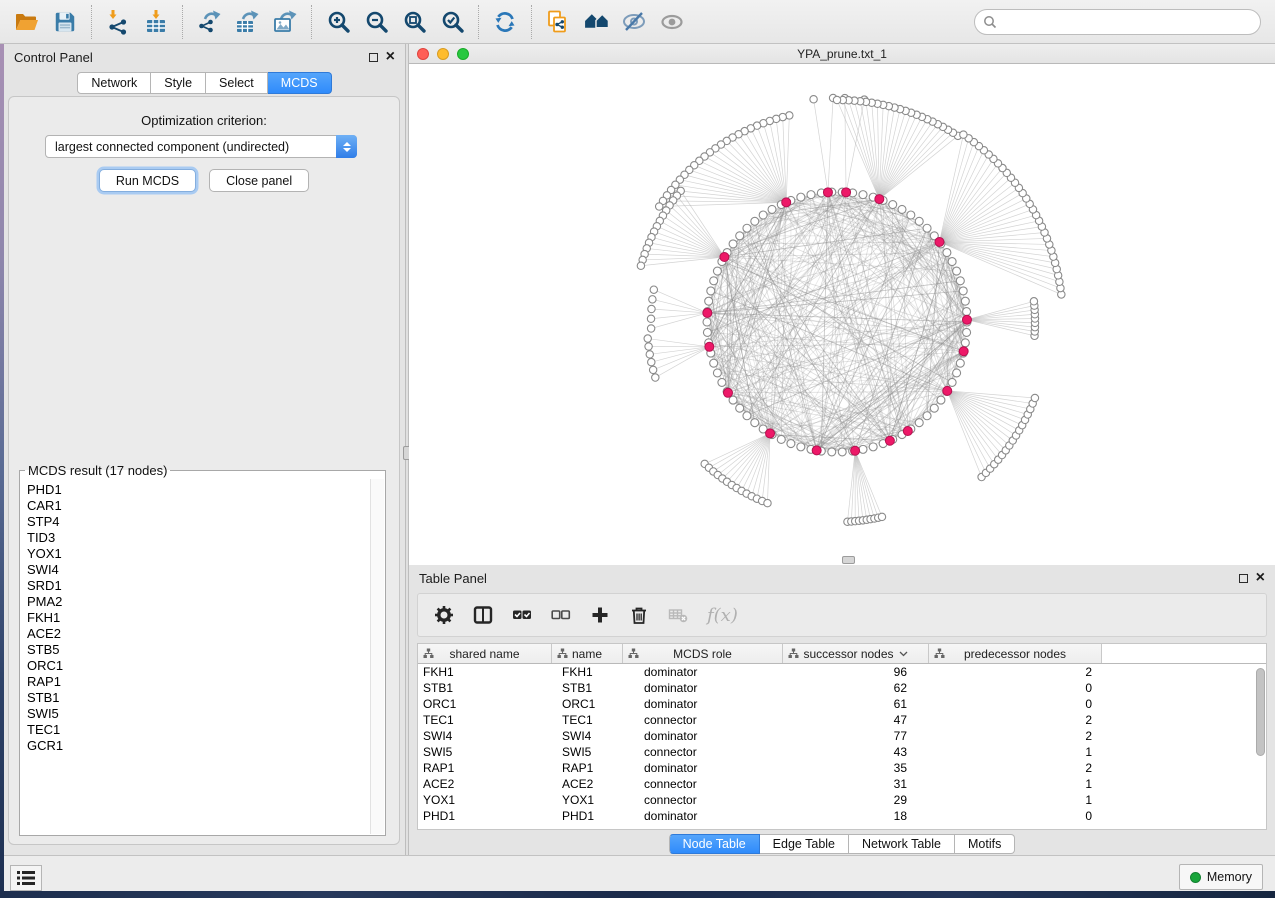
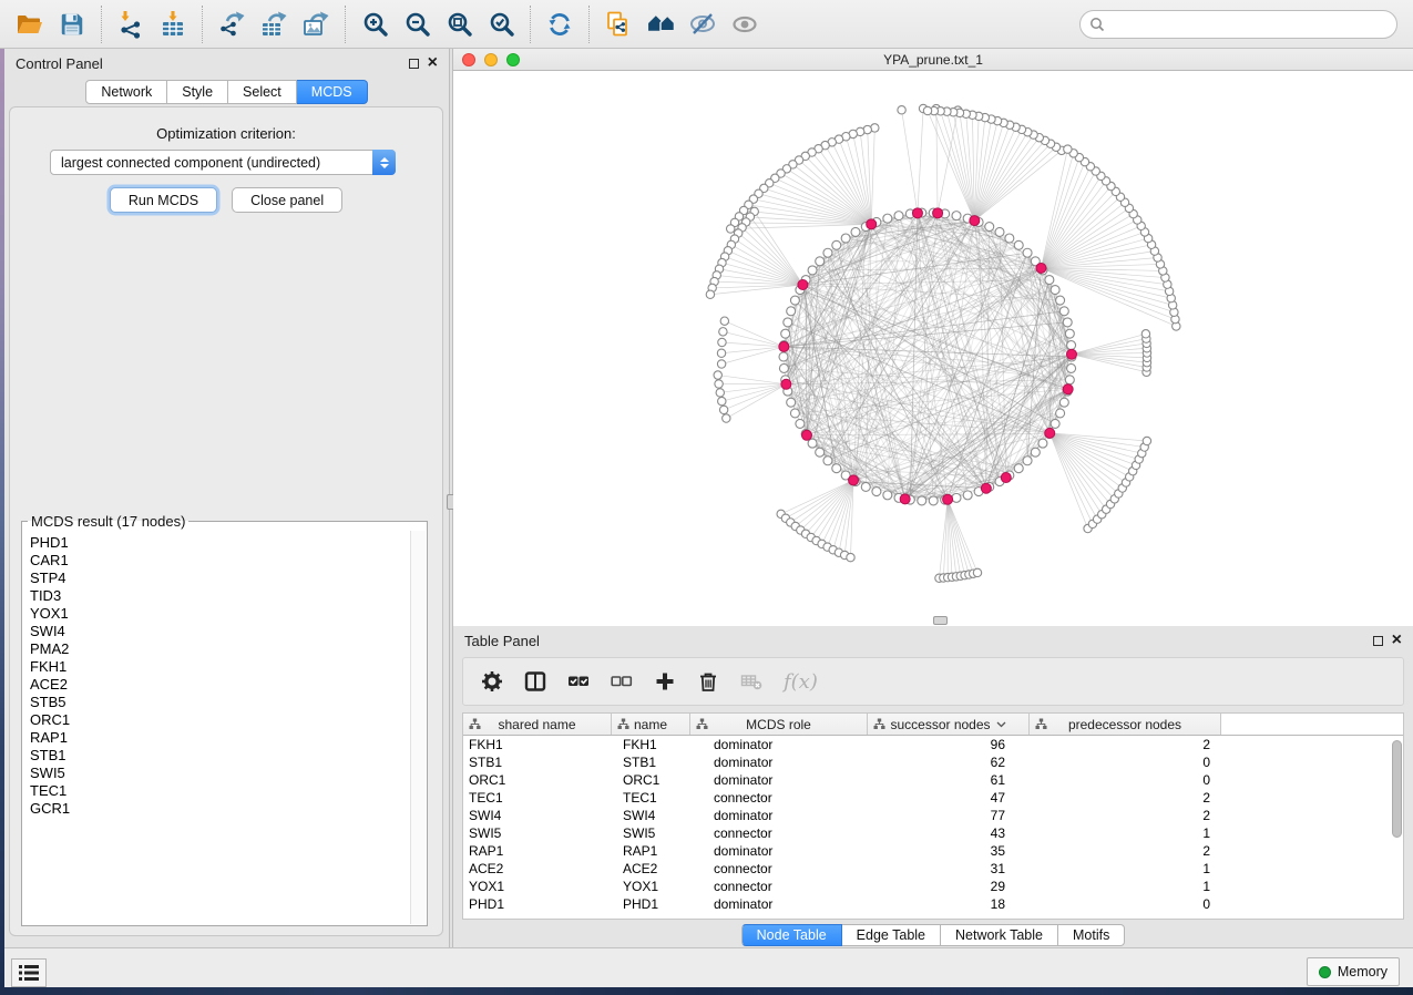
  Control Panel
  ×
  Network
  Style
  Select
  MCDS
  Optimization criterion:
  largest connected component (undirected)
  Run MCDS
  Close panel
  MCDS result (17 nodes)
  PHD1
  CAR1
  STP4
  TID3
  YOX1
  SWI4
- SRD1
  PMA2
  FKH1
  ACE2
  STB5
  ORC1
  RAP1
  STB1
  SWI5
  TEC1
  GCR1
  YPA_prune.txt_1
  Table Panel
  ×
  f(x)
  shared name
  name
  MCDS role
  successor nodes
  predecessor nodes
  FKH1
  FKH1
  dominator
  96
  2
  STB1
  STB1
  dominator
  62
  0
  ORC1
  ORC1
  dominator
  61
  0
  TEC1
  TEC1
  connector
  47
  2
  SWI4
  SWI4
  dominator
  77
  2
  SWI5
  SWI5
  connector
  43
  1
  RAP1
  RAP1
  dominator
  35
  2
  ACE2
  ACE2
  connector
  31
  1
  YOX1
  YOX1
  connector
  29
  1
  PHD1
  PHD1
  dominator
  18
  0
  Node Table
  Edge Table
  Network Table
  Motifs
  Memory
